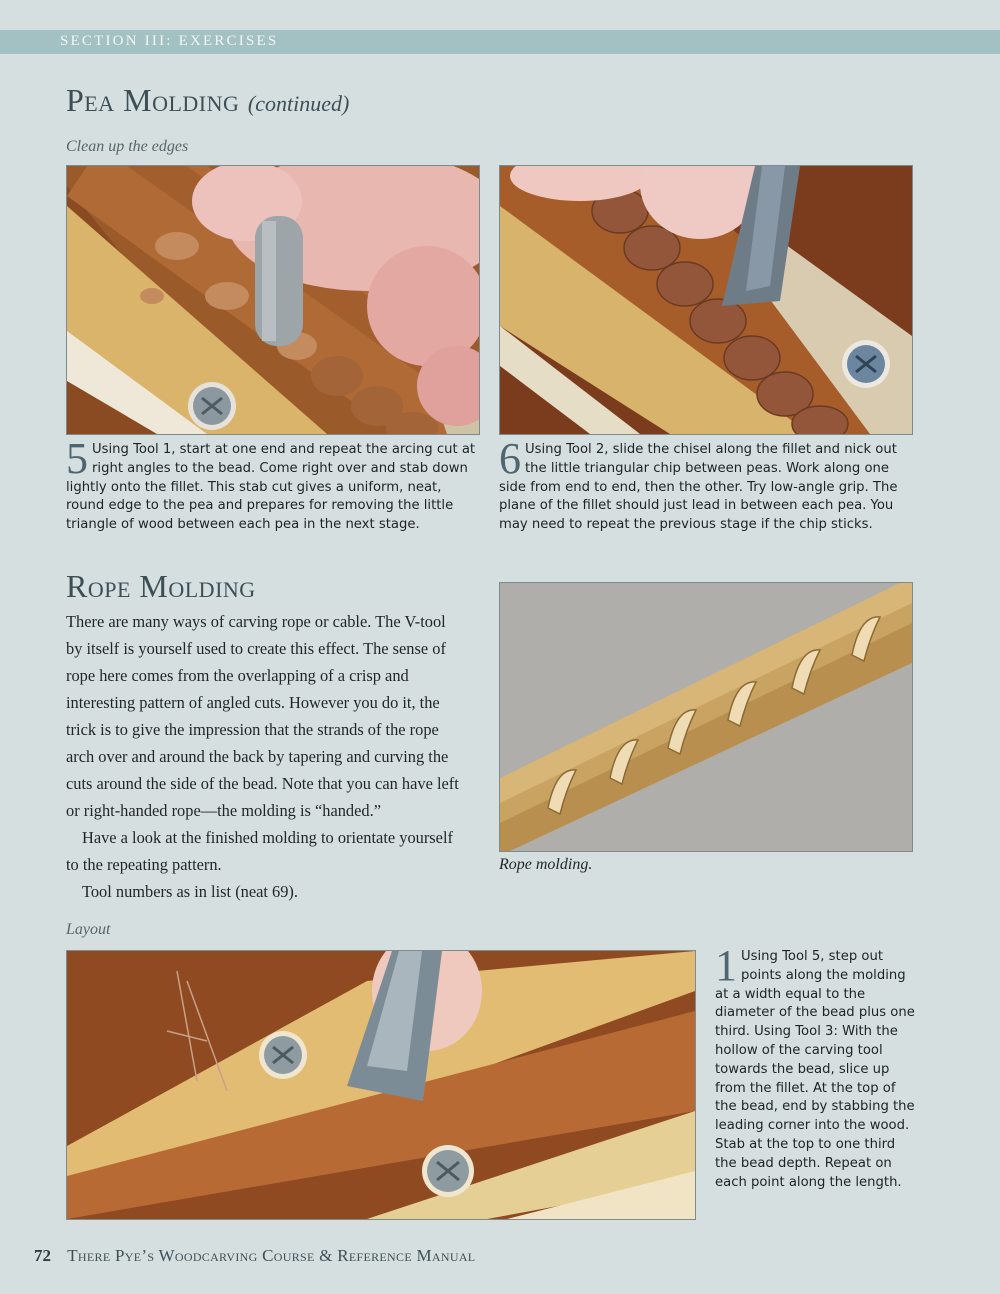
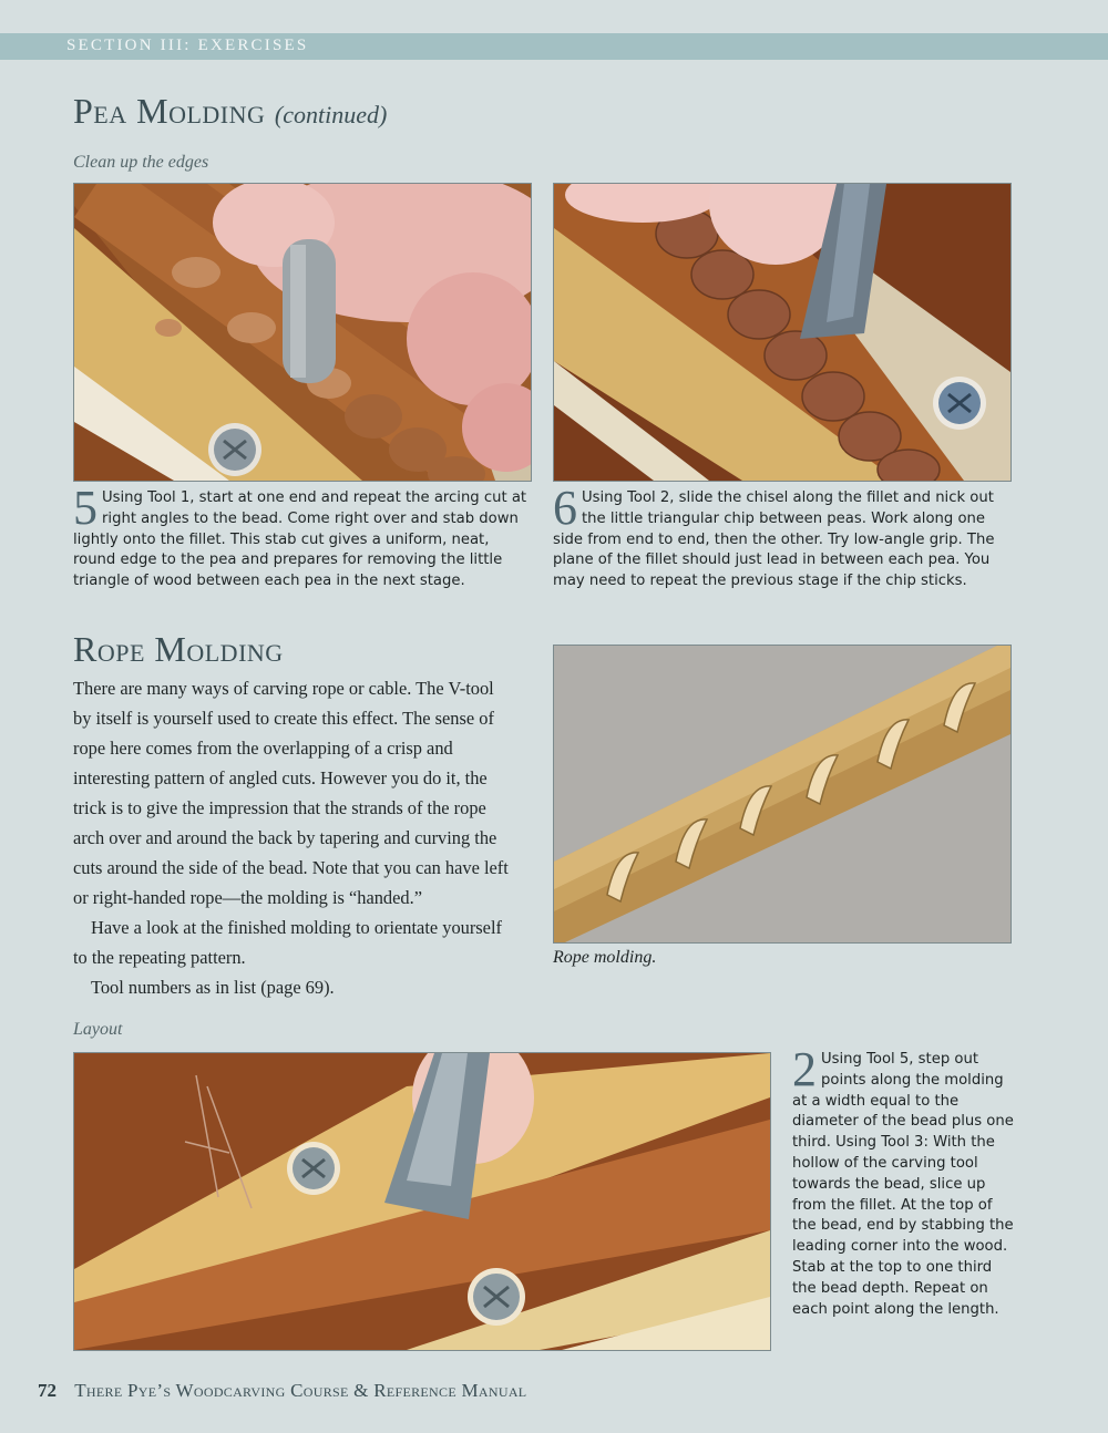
  SECTION III: EXERCISES
  Pea Molding (continued)
  Clean up the edges
  5
  Using Tool 1, start at one end and repeat the arcing cut at right angles to the bead. Come right over and stab down lightly onto the fillet. This stab cut gives a uniform, neat, round edge to the pea and prepares for removing the little triangle of wood between each pea in the next stage.
  6
  Using Tool 2, slide the chisel along the fillet and nick out the little triangular chip between peas. Work along one side from end to end, then the other. Try low-angle grip. The plane of the fillet should just lead in between each pea. You may need to repeat the previous stage if the chip sticks.
  Rope Molding
  There are many ways of carving rope or cable. The V-tool by itself is yourself used to create this effect. The sense of rope here comes from the overlapping of a crisp and interesting pattern of angled cuts. However you do it, the trick is to give the impression that the strands of the rope arch over and around the back by tapering and curving the cuts around the side of the bead. Note that you can have left or right-handed rope—the molding is “handed.”
  Have a look at the finished molding to orientate yourself to the repeating pattern.
- Tool numbers as in list (neat 69).
+ Tool numbers as in list (page 69).
  Rope molding.
  Layout
- 1
+ 2
  Using Tool 5, step out points along the molding at a width equal to the diameter of the bead plus one third. Using Tool 3: With the hollow of the carving tool towards the bead, slice up from the fillet. At the top of the bead, end by stabbing the leading corner into the wood. Stab at the top to one third the bead depth. Repeat on each point along the length.
  72 There Pye’s Woodcarving Course & Reference Manual
